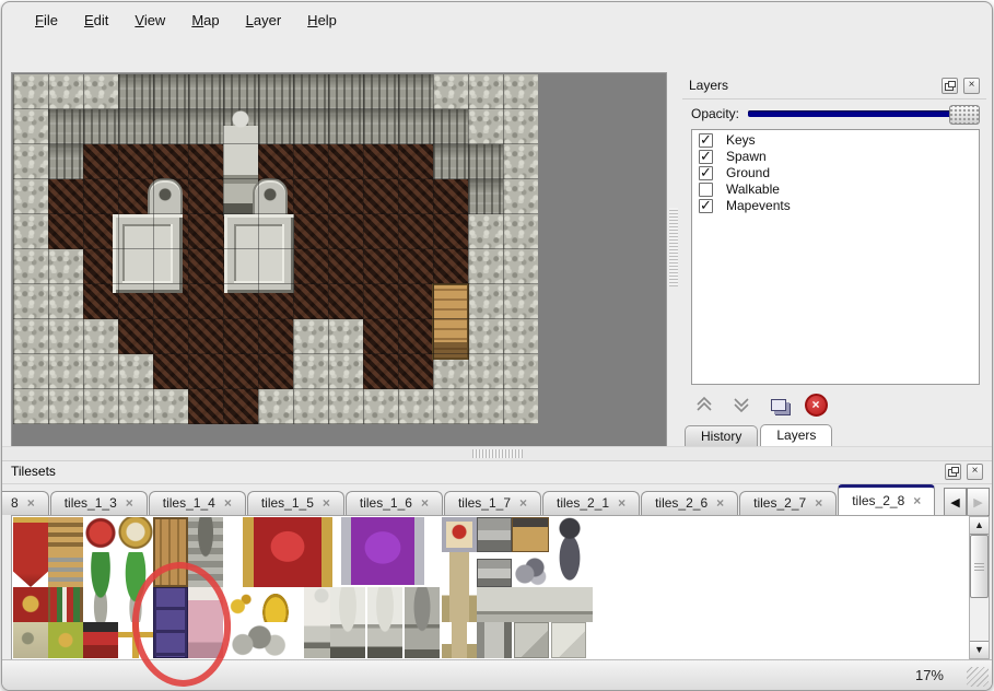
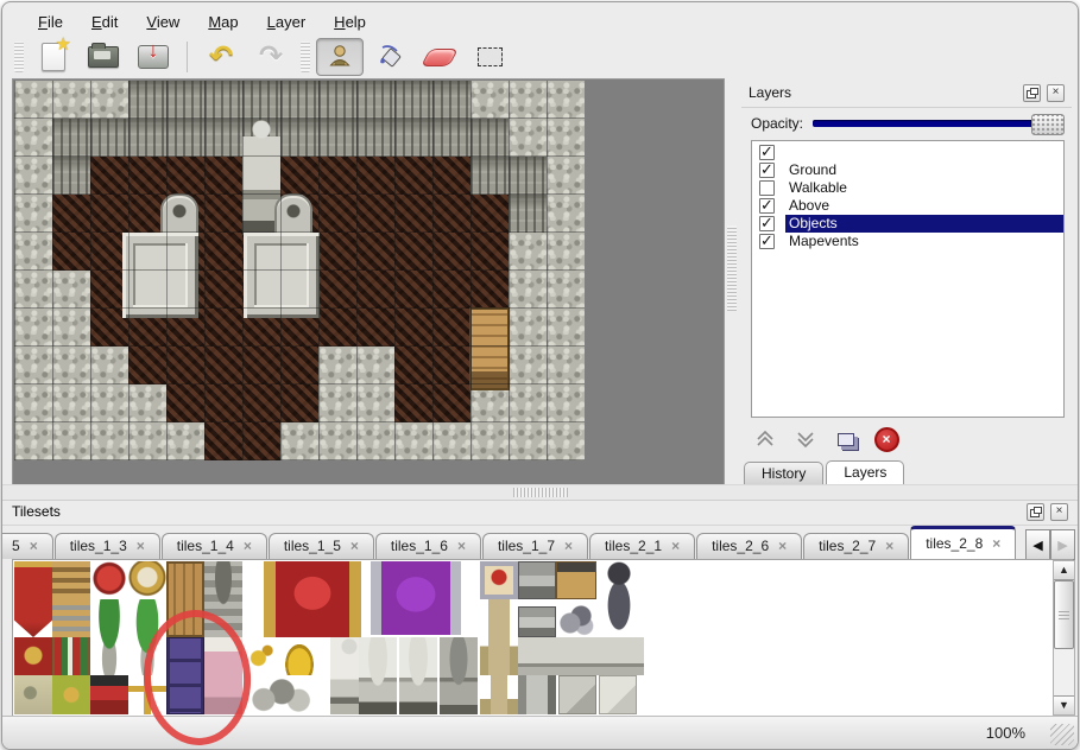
  File
  Edit
  View
  Map
  Layer
  Help
+ ★
+ ↓
+ ↶
+ ↷
  Layers
  ×
  Opacity:
- Keys
- Spawn
  Ground
  Walkable
+ Above
+ Objects
  Mapevents
  ×
  History
  Layers
  Tilesets
  ×
- 8
+ 5
  ×
  tiles_1_3
  ×
  tiles_1_4
  ×
  tiles_1_5
  ×
  tiles_1_6
  ×
  tiles_1_7
  ×
  tiles_2_1
  ×
  tiles_2_6
  ×
  tiles_2_7
  ×
  tiles_2_8
  ×
  ◀
  ▶
  ▲
  ▼
- 17%
+ 100%
